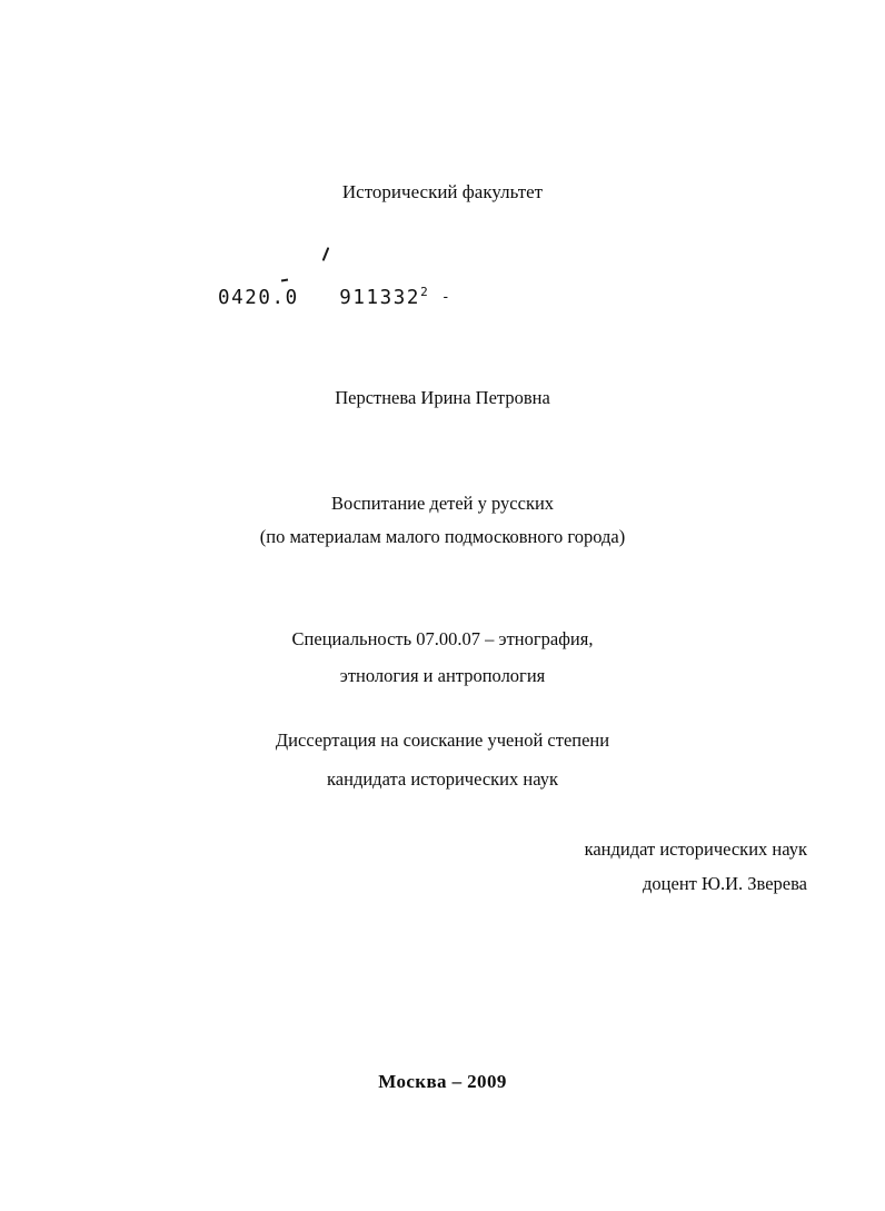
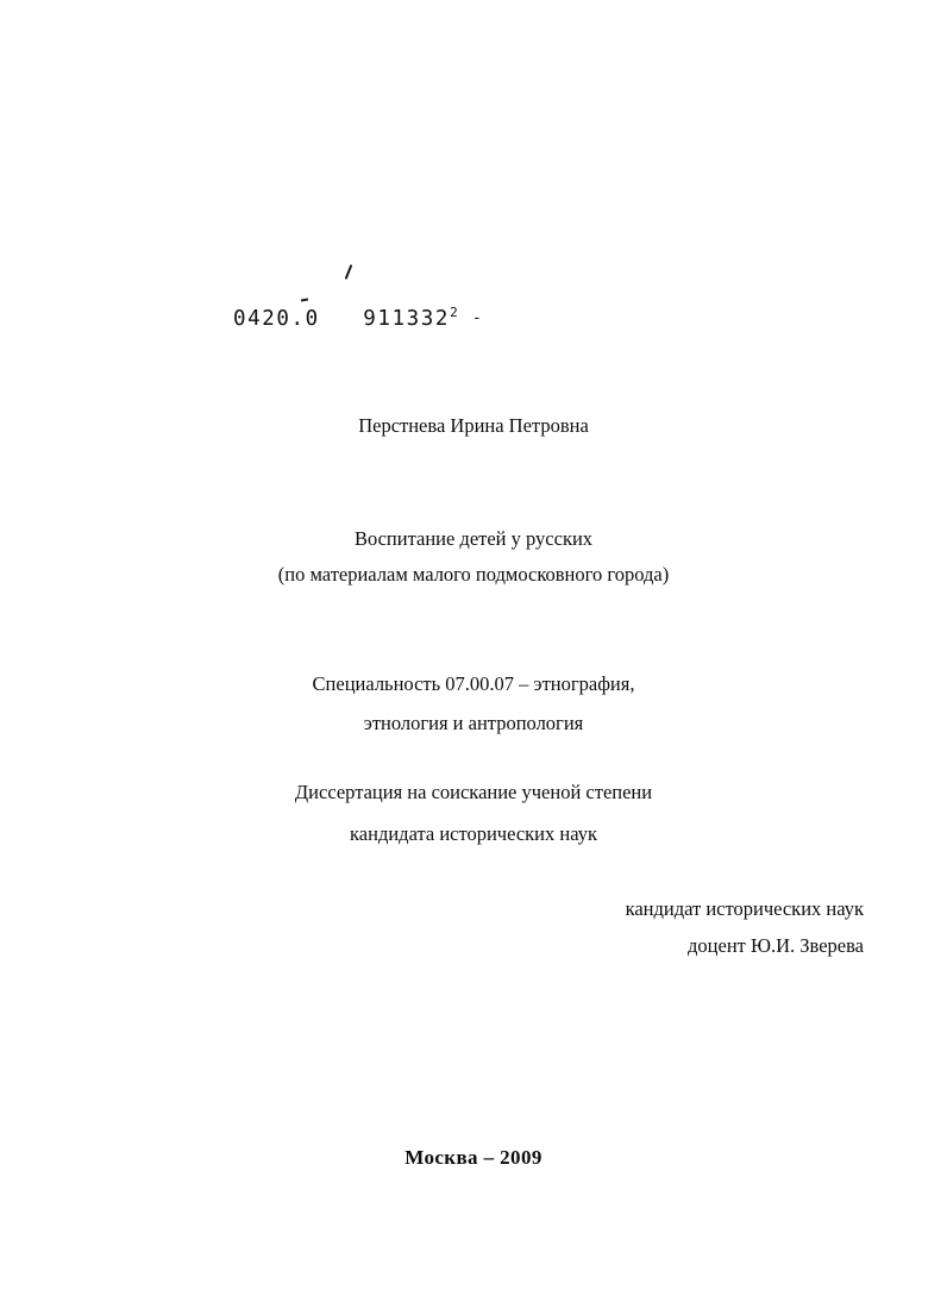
- Исторический факультет
  0420.0 9113322 -
  Перстнева Ирина Петровна
  Воспитание детей у русских
  (по материалам малого подмосковного города)
  Специальность 07.00.07 – этнография,
  этнология и антропология
  Диссертация на соискание ученой степени
  кандидата исторических наук
  кандидат исторических наук
  доцент Ю.И. Зверева
  Москва – 2009
